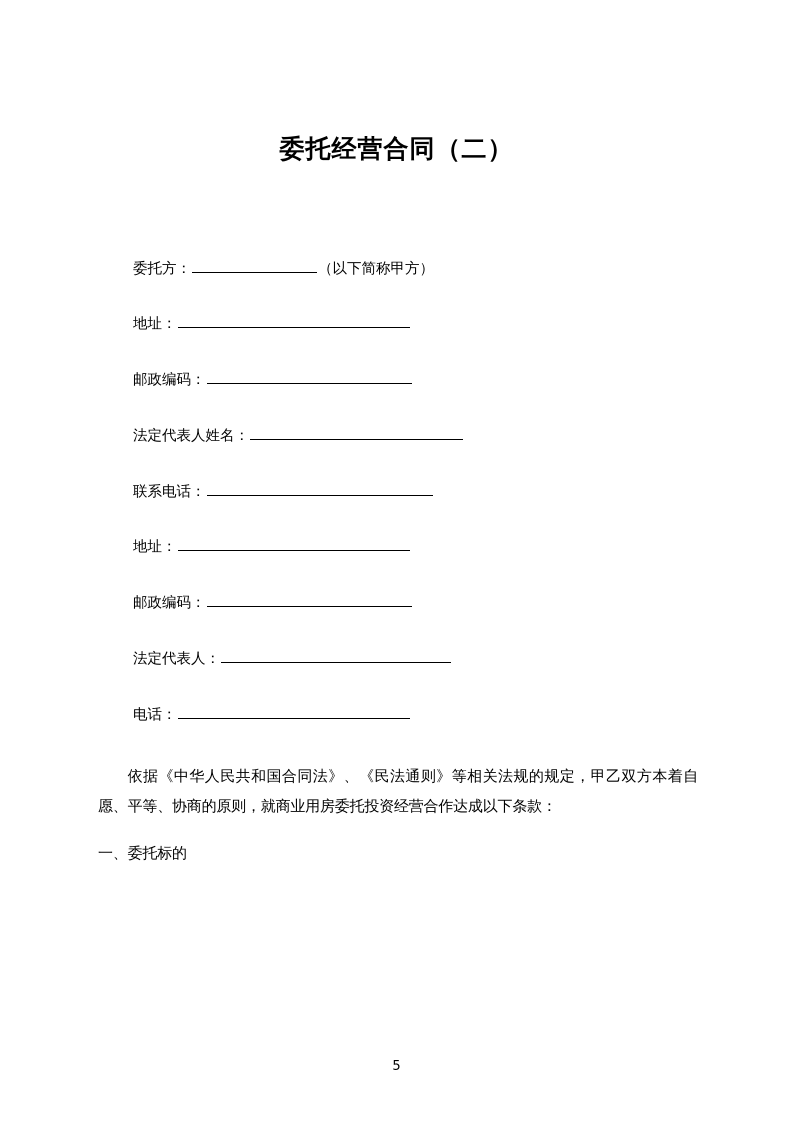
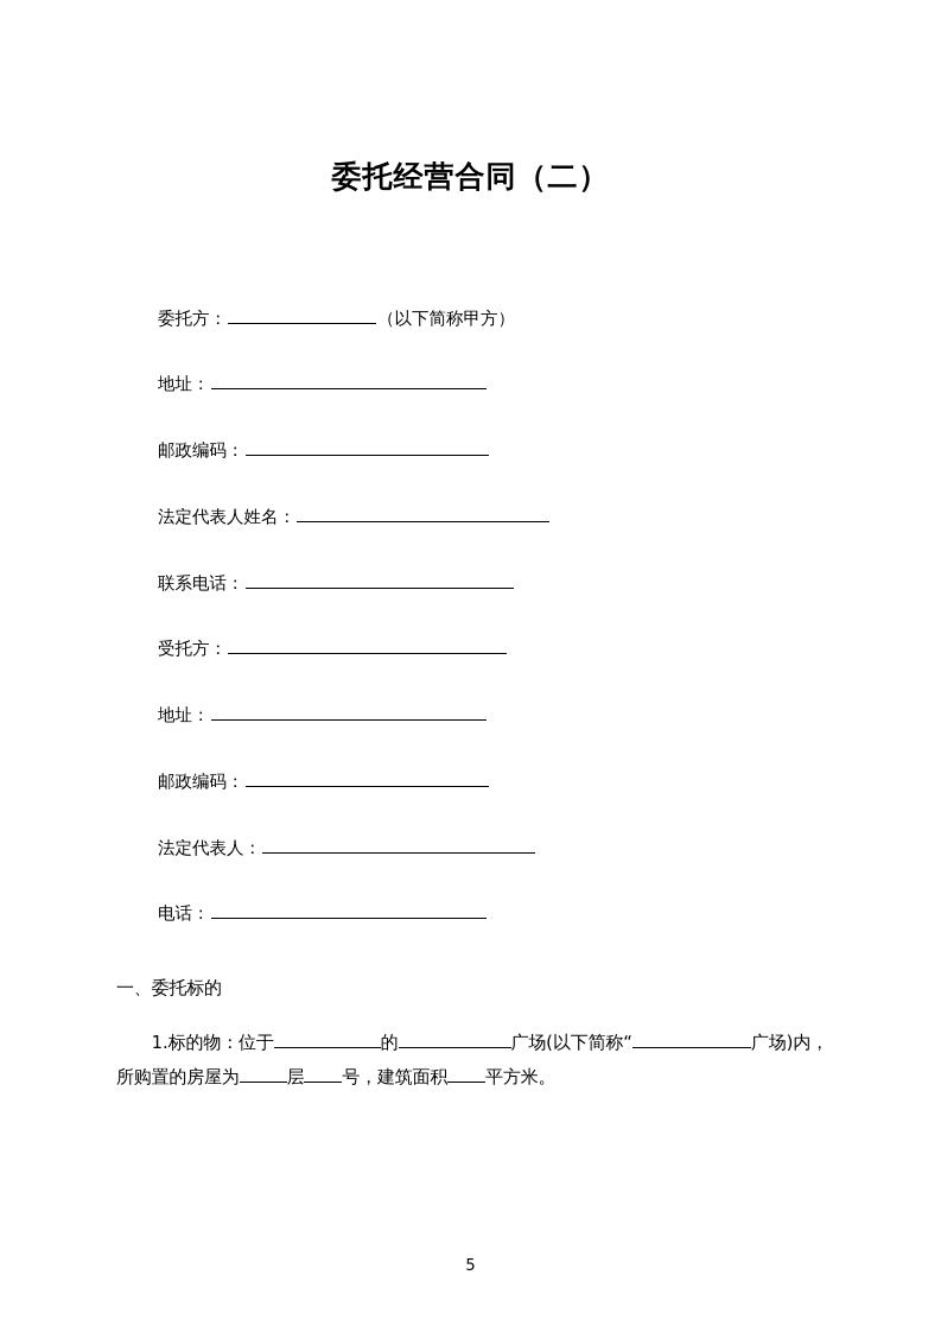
  委托经营合同（二）
  委托方： （以下简称甲方）
  地址：
  邮政编码：
  法定代表人姓名：
  联系电话：
+ 受托方：
  地址：
  邮政编码：
  法定代表人：
  电话：
- 依据《中华人民共和国合同法》、《民法通则》等相关法规的规定，甲乙双方本着自愿、平等、协商的原则，就商业用房委托投资经营合作达成以下条款：
  一、委托标的
+ 1.标的物：位于 的 广场(以下简称“ 广场)内，所购置的房屋为 层 号，建筑面积 平方米。
  5
